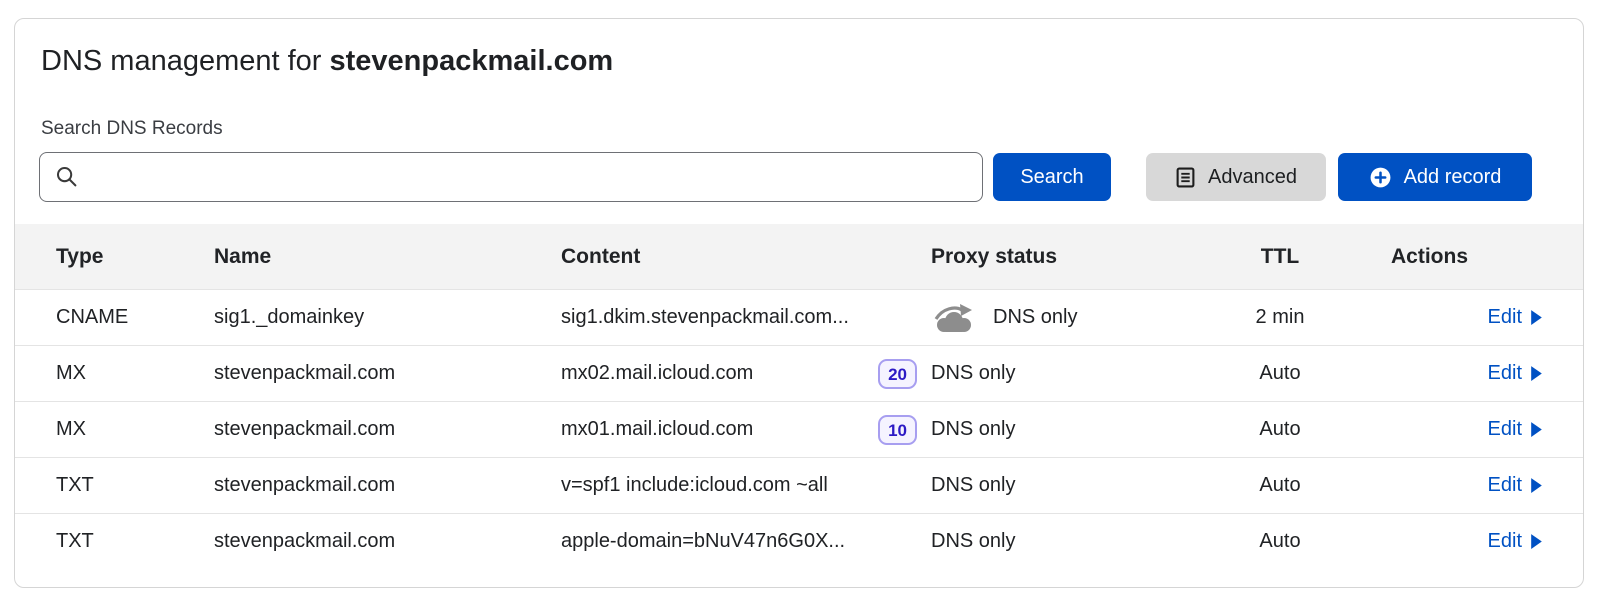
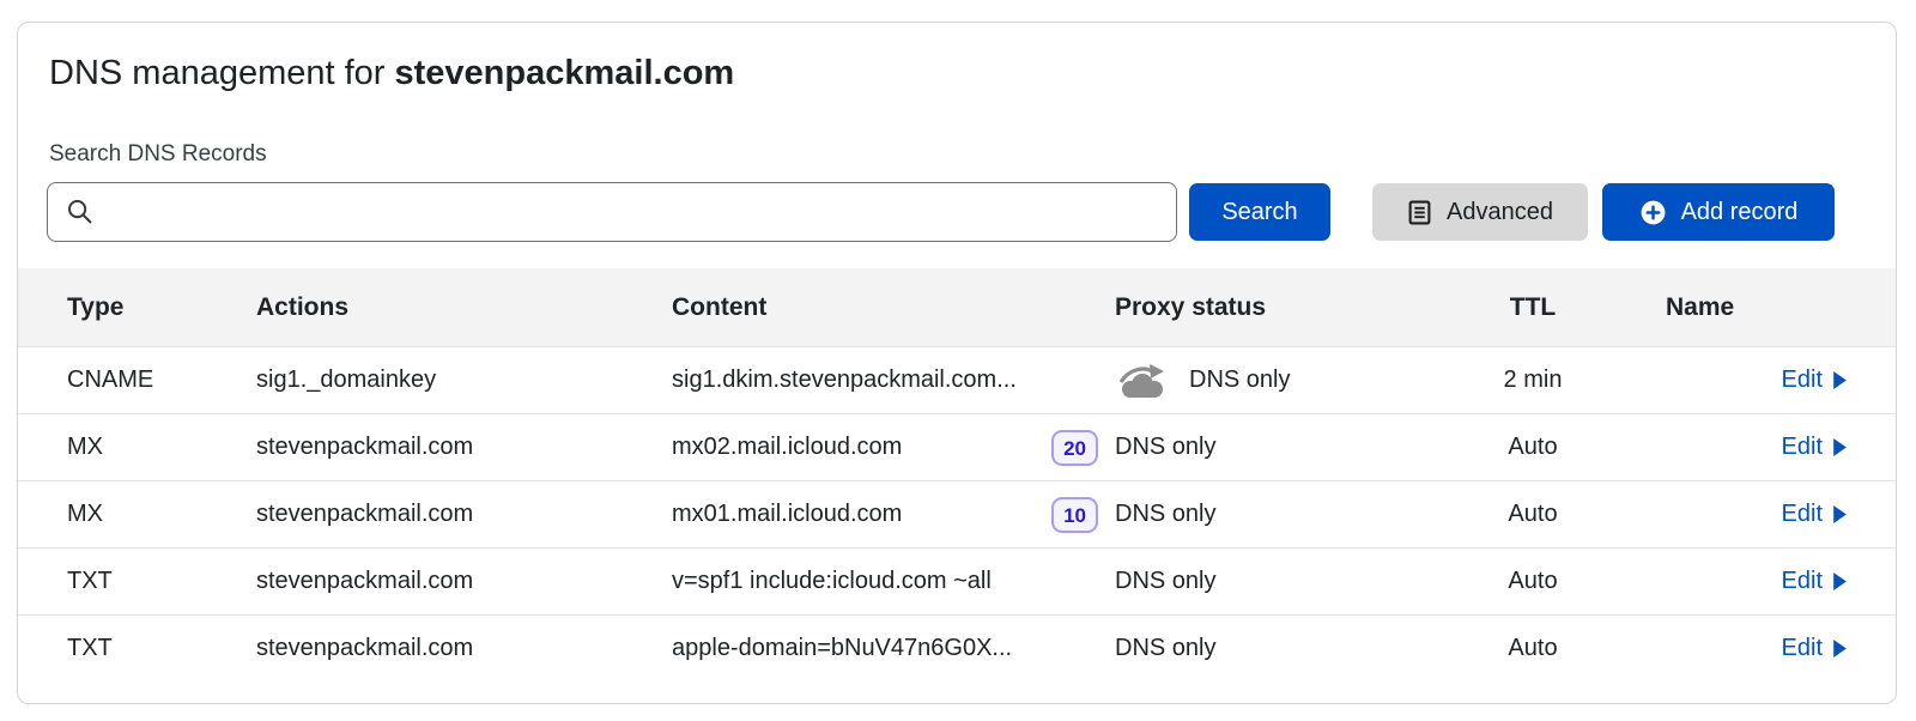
  DNS management for stevenpackmail.com
  Search DNS Records
  Search
  Advanced
  Add record
  Type
- Name
+ Actions
  Content
  Proxy status
  TTL
- Actions
+ Name
  CNAME
  sig1._domainkey
  sig1.dkim.stevenpackmail.com...
  DNS only
  2 min
  Edit
  MX
  stevenpackmail.com
  mx02.mail.icloud.com
  20
  DNS only
  Auto
  Edit
  MX
  stevenpackmail.com
  mx01.mail.icloud.com
  10
  DNS only
  Auto
  Edit
  TXT
  stevenpackmail.com
  v=spf1 include:icloud.com ~all
  DNS only
  Auto
  Edit
  TXT
  stevenpackmail.com
  apple-domain=bNuV47n6G0X...
  DNS only
  Auto
  Edit
